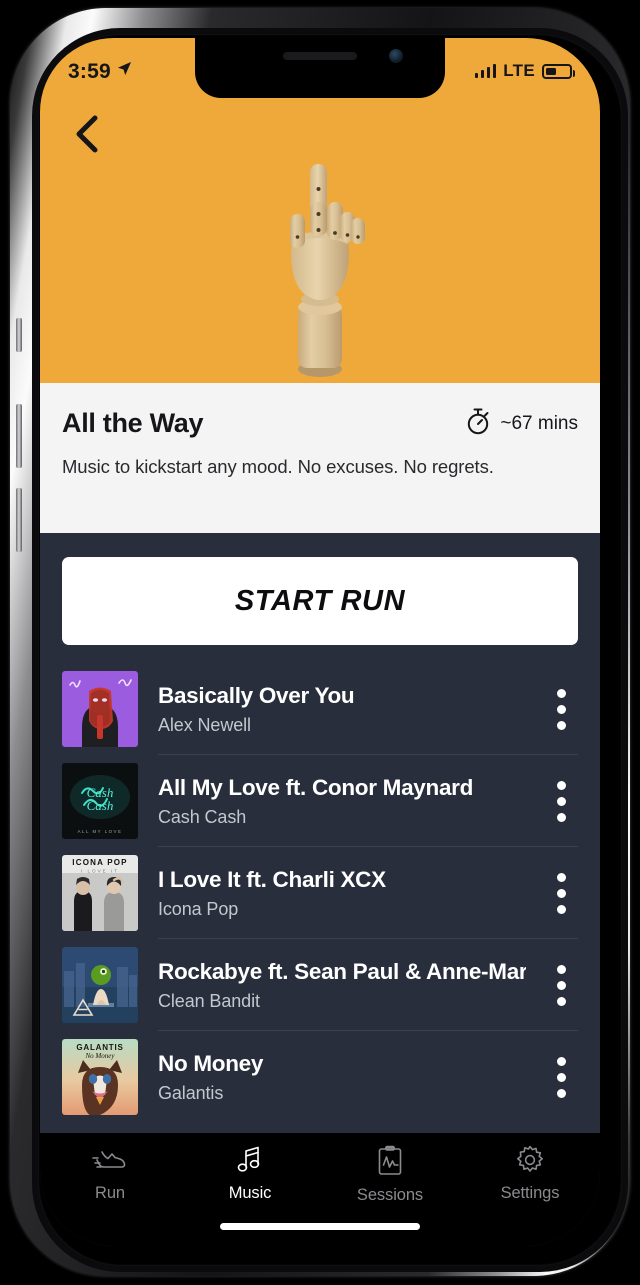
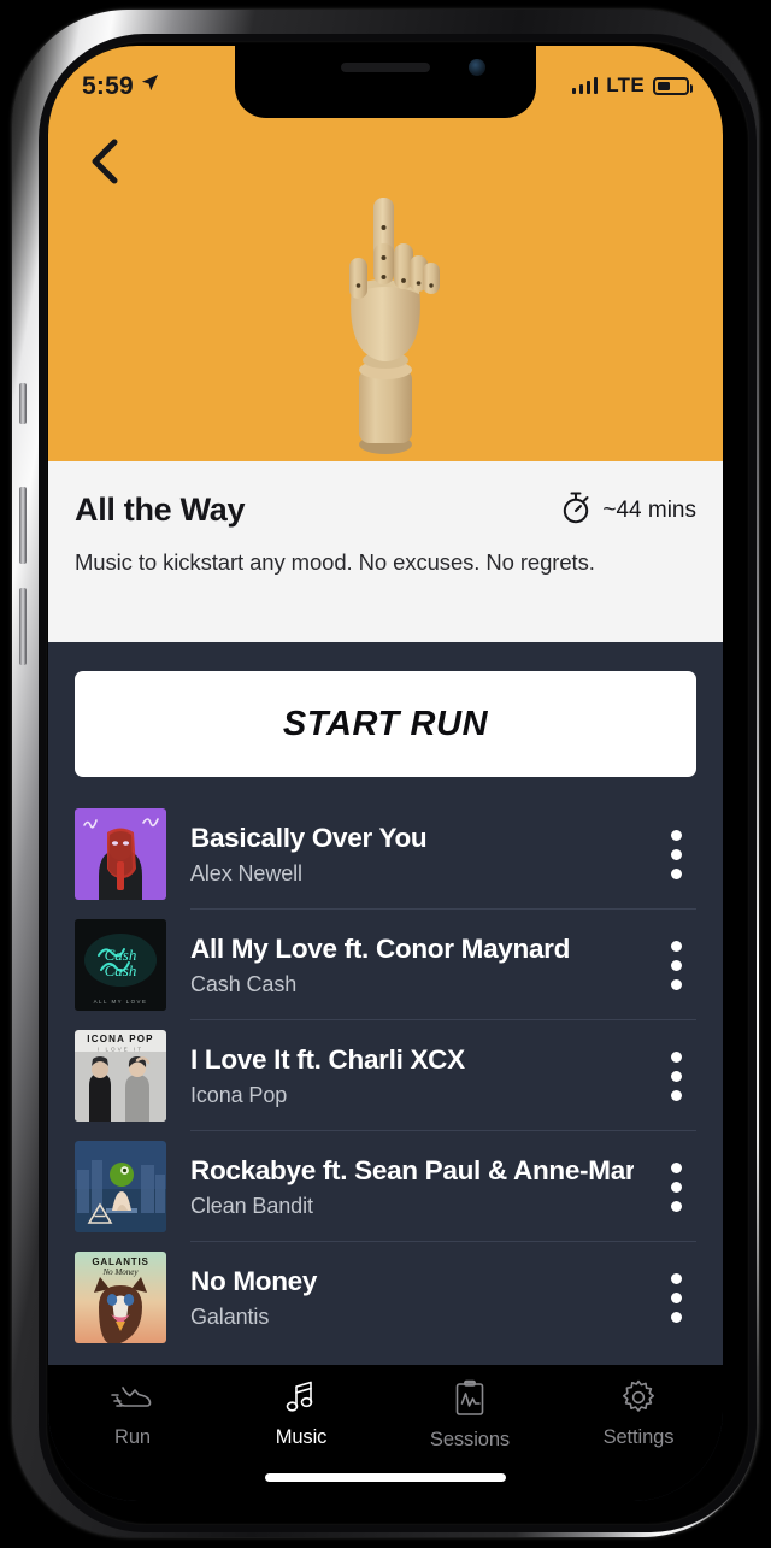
- 3:59
+ 5:59
  LTE
  All the Way
- ~67 mins
+ ~44 mins
  Music to kickstart any mood. No excuses. No regrets.
  START RUN
  Basically Over You
  Alex Newell
  Cash
  Cash
  All My Love ft. Conor Maynard
  Cash Cash
  ICONA POP
  I Love It ft. Charli XCX
  Icona Pop
  Rockabye ft. Sean Paul & Anne-Mar
  Clean Bandit
  GALANTIS
  No Money
  No Money
  Galantis
  Run
  Music
  Sessions
  Settings
